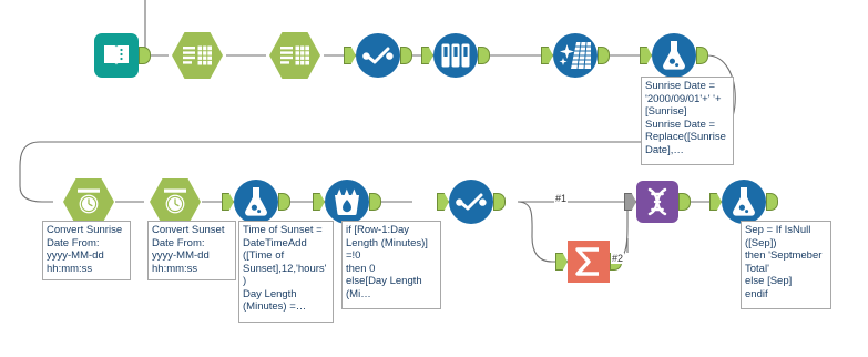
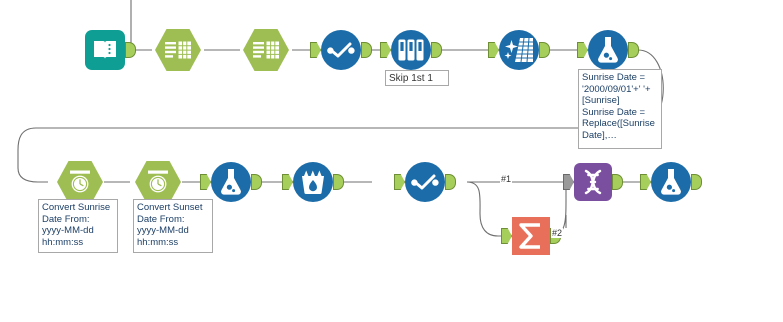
+ Skip 1st 1
  Sunrise Date =
  '2000/09/01'+' '+
  [Sunrise]
  Sunrise Date =
  Replace([Sunrise
  Date],…
  Convert Sunrise
  Date From:
  yyyy-MM-dd
  hh:mm:ss
  Convert Sunset
  Date From:
  yyyy-MM-dd
  hh:mm:ss
- Time of Sunset =
- DateTimeAdd
- ([Time of
- Sunset],12,'hours'
- )
- Day Length
- (Minutes) =…
- if [Row-1:Day
- Length (Minutes)]
- =!0
- then 0
- else[Day Length
- (Mi…
- Sep = If IsNull
- ([Sep])
- then 'Septmeber
- Total'
- else [Sep]
- endif
  #1
  #2
